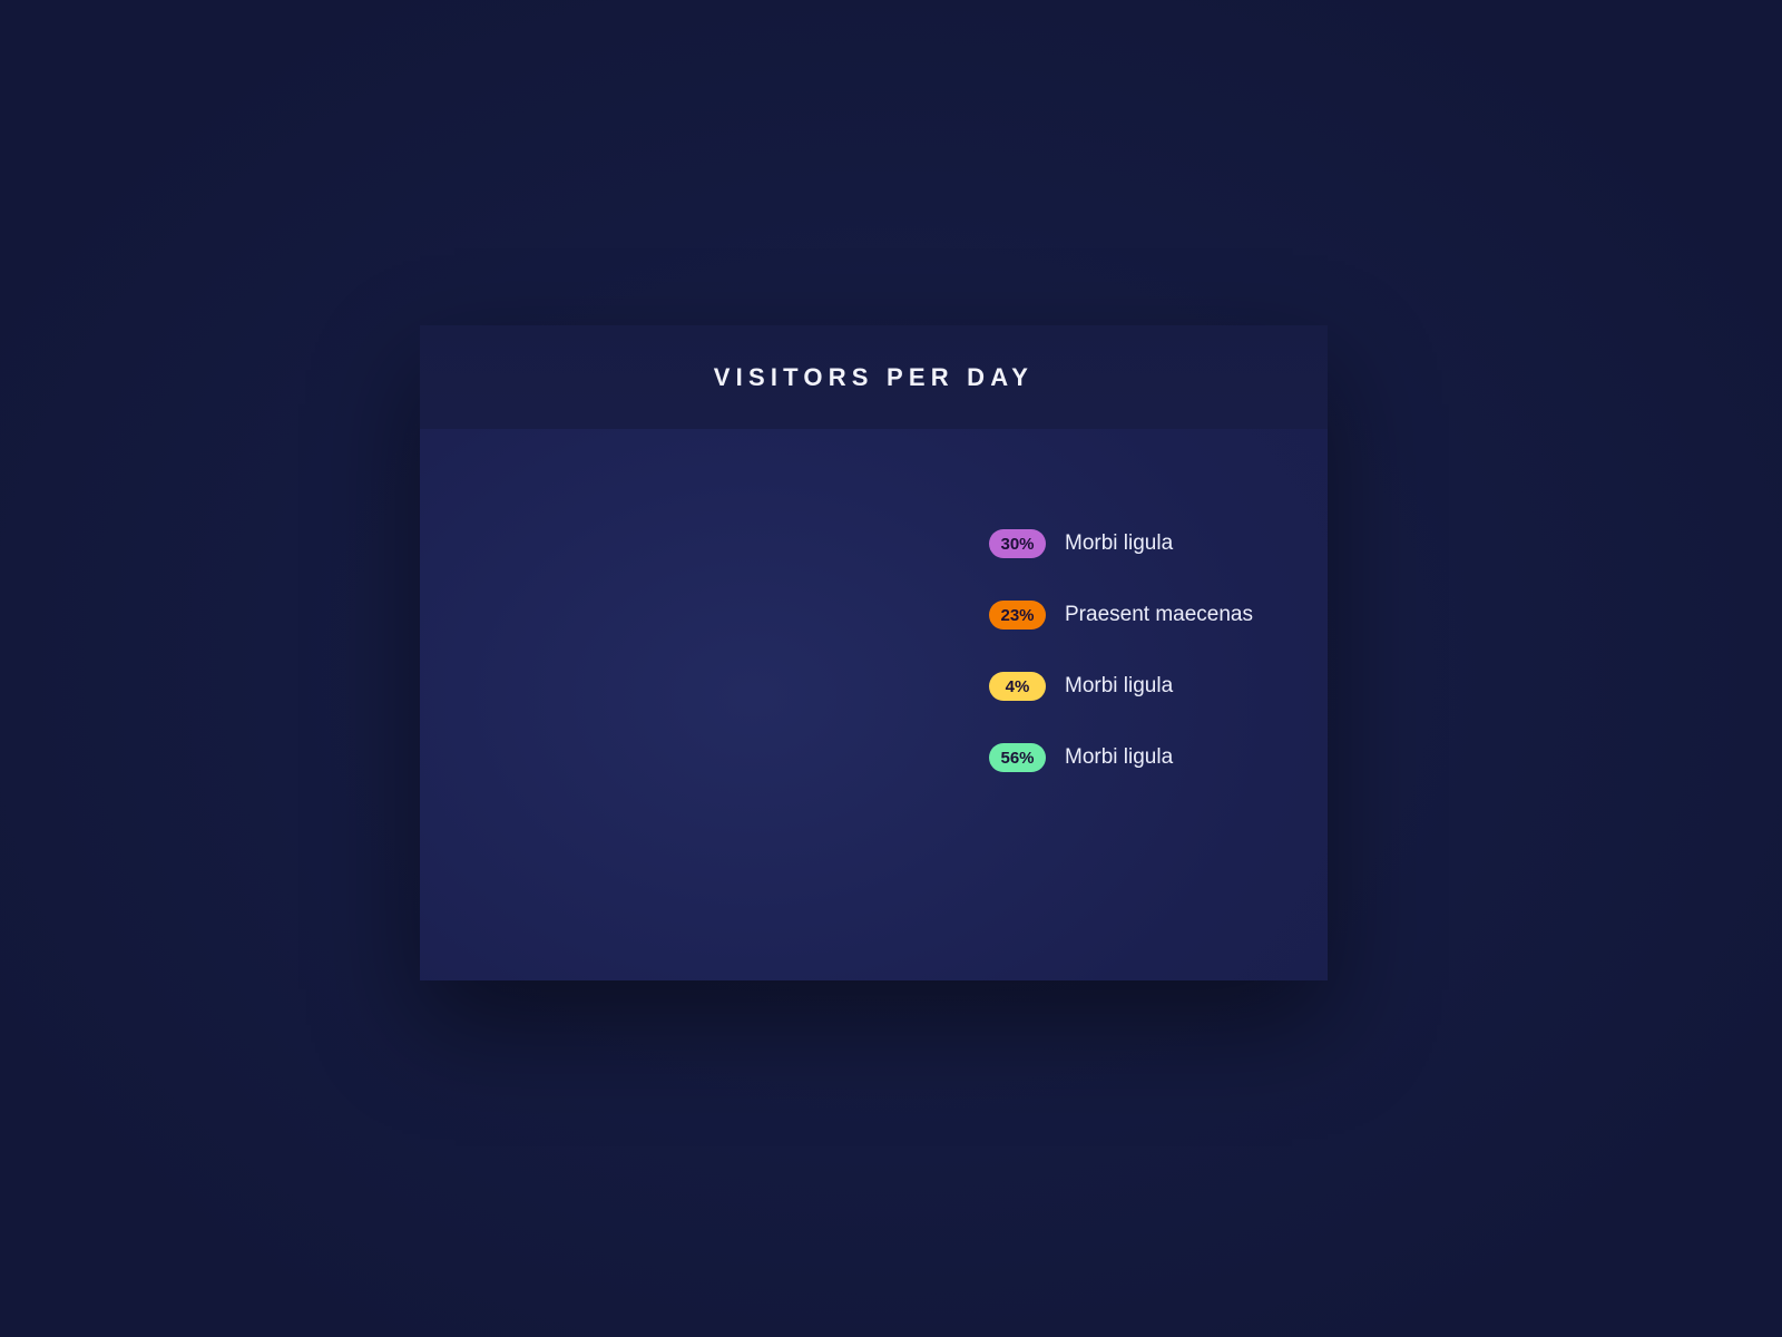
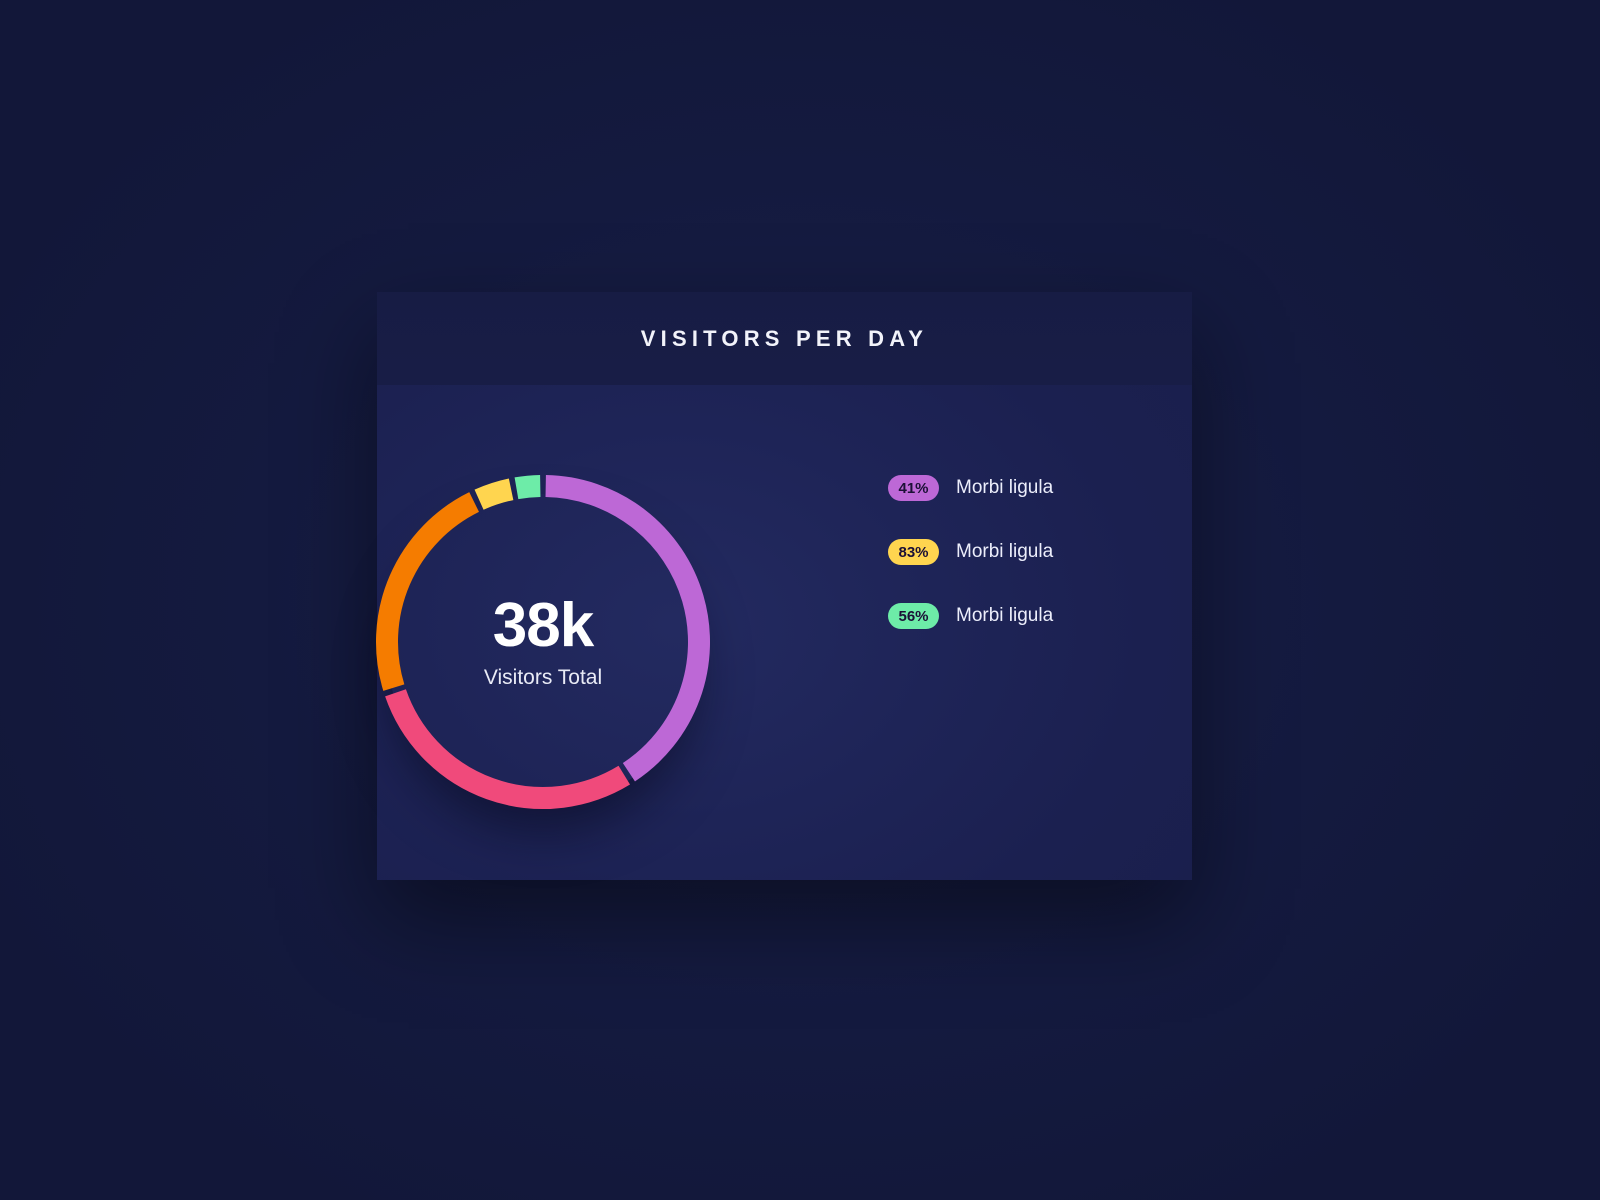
  VISITORS PER DAY
+ 38k
+ Visitors Total
- 30%
+ 41%
  Morbi ligula
- 23%
- Praesent maecenas
- 4%
+ 83%
  Morbi ligula
  56%
  Morbi ligula
